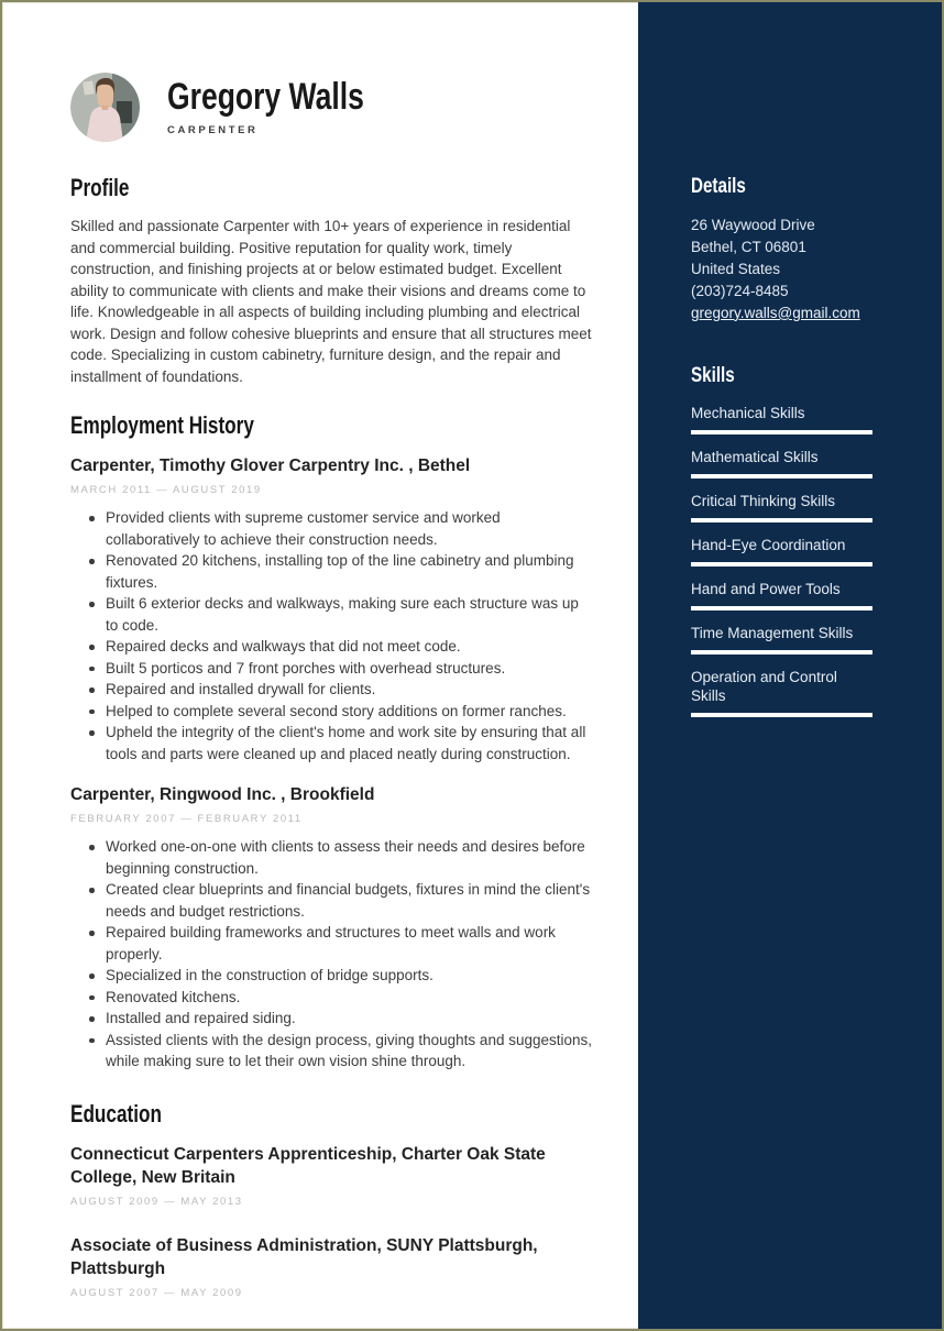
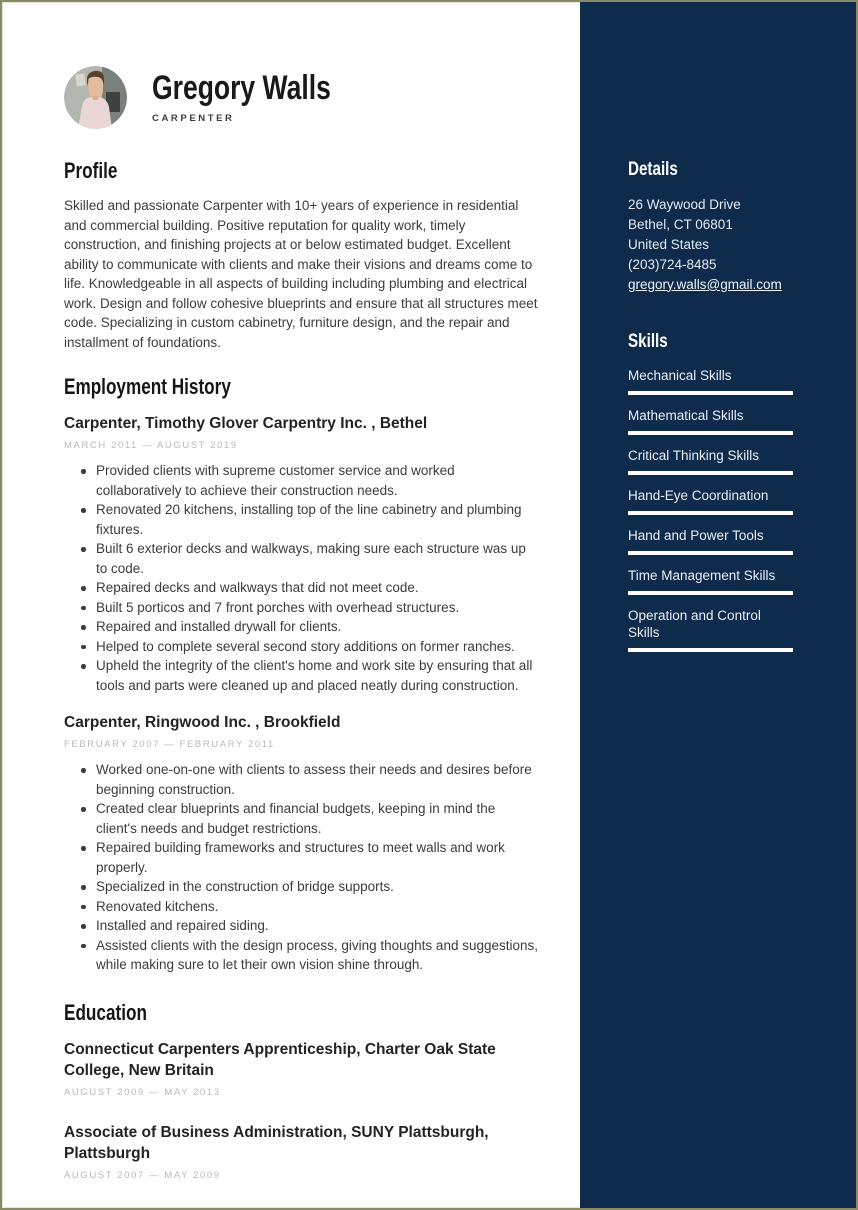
  Gregory Walls
  CARPENTER
  Profile
  Skilled and passionate Carpenter with 10+ years of experience in residential and commercial building. Positive reputation for quality work, timely construction, and finishing projects at or below estimated budget. Excellent ability to communicate with clients and make their visions and dreams come to life. Knowledgeable in all aspects of building including plumbing and electrical work. Design and follow cohesive blueprints and ensure that all structures meet code. Specializing in custom cabinetry, furniture design, and the repair and installment of foundations.
  Employment History
  Carpenter, Timothy Glover Carpentry Inc. , Bethel
  MARCH 2011 — AUGUST 2019
  Provided clients with supreme customer service and worked collaboratively to achieve their construction needs.
  Renovated 20 kitchens, installing top of the line cabinetry and plumbing fixtures.
  Built 6 exterior decks and walkways, making sure each structure was up to code.
  Repaired decks and walkways that did not meet code.
  Built 5 porticos and 7 front porches with overhead structures.
  Repaired and installed drywall for clients.
  Helped to complete several second story additions on former ranches.
  Upheld the integrity of the client's home and work site by ensuring that all tools and parts were cleaned up and placed neatly during construction.
  Carpenter, Ringwood Inc. , Brookfield
  FEBRUARY 2007 — FEBRUARY 2011
  Worked one-on-one with clients to assess their needs and desires before beginning construction.
- Created clear blueprints and financial budgets, fixtures in mind the client's needs and budget restrictions.
+ Created clear blueprints and financial budgets, keeping in mind the client's needs and budget restrictions.
  Repaired building frameworks and structures to meet walls and work properly.
  Specialized in the construction of bridge supports.
  Renovated kitchens.
  Installed and repaired siding.
  Assisted clients with the design process, giving thoughts and suggestions, while making sure to let their own vision shine through.
  Education
  Connecticut Carpenters Apprenticeship, Charter Oak State College, New Britain
  AUGUST 2009 — MAY 2013
  Associate of Business Administration, SUNY Plattsburgh, Plattsburgh
  AUGUST 2007 — MAY 2009
  Details
  26 Waywood Drive
  Bethel, CT 06801
  United States
  (203)724-8485
  gregory.walls@gmail.com
  Skills
  Mechanical Skills
  Mathematical Skills
  Critical Thinking Skills
  Hand-Eye Coordination
  Hand and Power Tools
  Time Management Skills
  Operation and Control Skills
